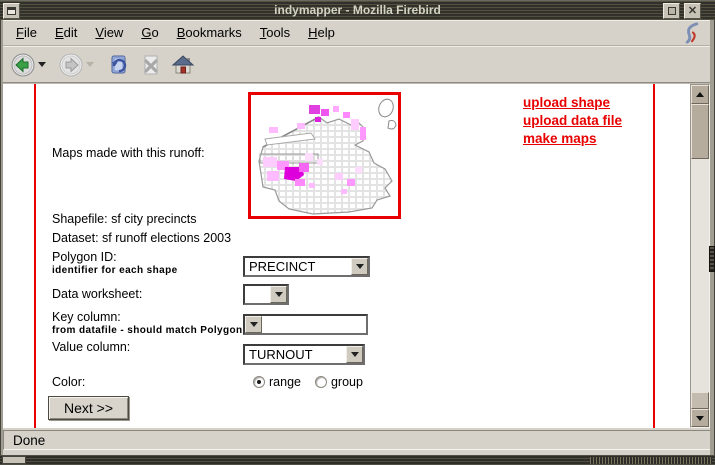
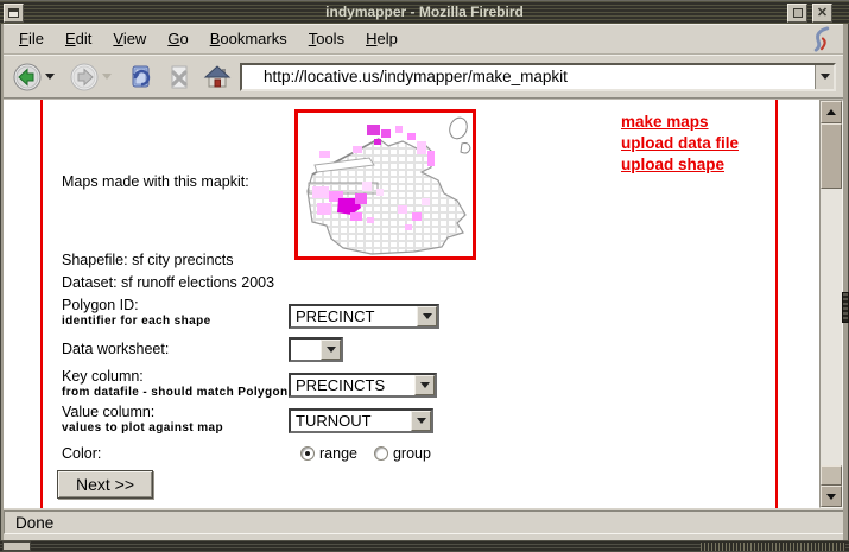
  indymapper - Mozilla Firebird
  ✕
  File
  Edit
  View
  Go
  Bookmarks
  Tools
  Help
+ http://locative.us/indymapper/make_mapkit
- Maps made with this runoff:
+ Maps made with this mapkit:
- upload shape
+ make maps
  upload data file
- make maps
+ upload shape
  Shapefile: sf city precincts
  Dataset: sf runoff elections 2003
  Polygon ID:
  identifier for each shape
  PRECINCT
  Data worksheet:
  Key column:
  from datafile - should match Polygon
+ PRECINCTS
  Value column:
+ values to plot against map
  TURNOUT
  Color:
  range
  group
  Next >>
  Done
